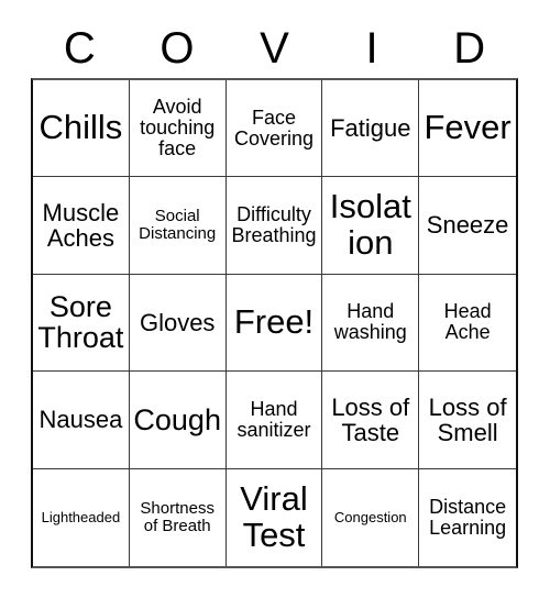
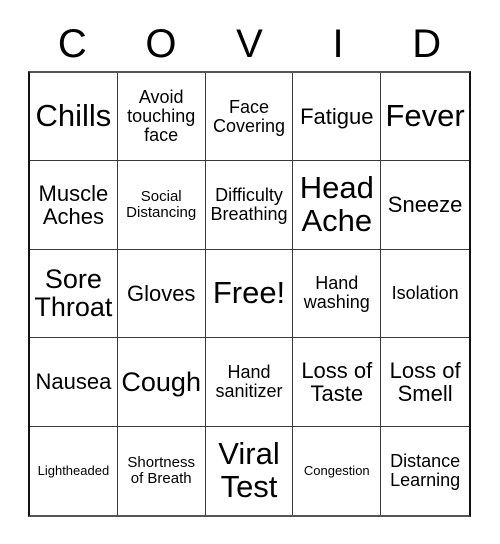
  C
  O
  V
  I
  D
  Chills
  Avoid touching face
  Face Covering
  Fatigue
  Fever
  Muscle Aches
  Social Distancing
  Difficulty Breathing
- Isolation
+ Head Ache
  Sneeze
  Sore Throat
  Gloves
  Free!
  Hand washing
- Head Ache
+ Isolation
  Nausea
  Cough
  Hand sanitizer
  Loss of Taste
  Loss of Smell
  Lightheaded
  Shortness of Breath
  Viral Test
  Congestion
  Distance Learning
